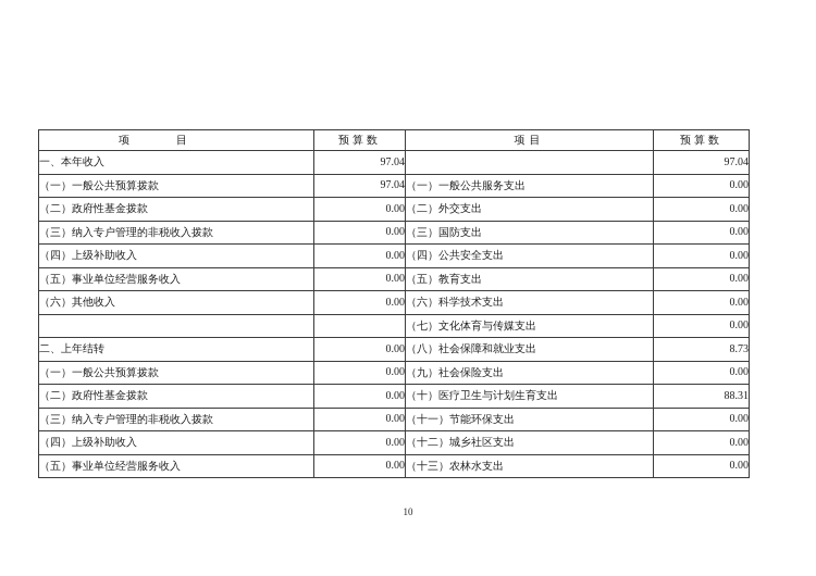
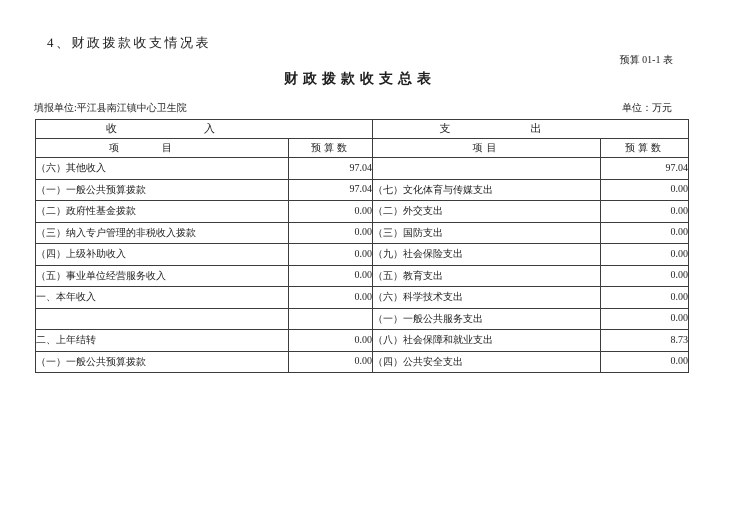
+ 4、财政拨款收支情况表
+ 预算 01-1 表
+ 财政拨款收支总表
+ 填报单位:平江县南江镇中心卫生院
+ 单位：万元
+ 收入	支出
  项目	预算数	项目	预算数
- 一、本年收入	97.04		97.04
+ （六）其他收入	97.04		97.04
- （一）一般公共预算拨款	97.04	（一）一般公共服务支出	0.00
+ （一）一般公共预算拨款	97.04	（七）文化体育与传媒支出	0.00
  （二）政府性基金拨款	0.00	（二）外交支出	0.00
  （三）纳入专户管理的非税收入拨款	0.00	（三）国防支出	0.00
- （四）上级补助收入	0.00	（四）公共安全支出	0.00
+ （四）上级补助收入	0.00	（九）社会保险支出	0.00
  （五）事业单位经营服务收入	0.00	（五）教育支出	0.00
- （六）其他收入	0.00	（六）科学技术支出	0.00
+ 一、本年收入	0.00	（六）科学技术支出	0.00
- 		（七）文化体育与传媒支出	0.00
+ 		（一）一般公共服务支出	0.00
  二、上年结转	0.00	（八）社会保障和就业支出	8.73
- （一）一般公共预算拨款	0.00	（九）社会保险支出	0.00
+ （一）一般公共预算拨款	0.00	（四）公共安全支出	0.00
- （二）政府性基金拨款	0.00	（十）医疗卫生与计划生育支出	88.31
- （三）纳入专户管理的非税收入拨款	0.00	（十一）节能环保支出	0.00
- （四）上级补助收入	0.00	（十二）城乡社区支出	0.00
- （五）事业单位经营服务收入	0.00	（十三）农林水支出	0.00
- 10
